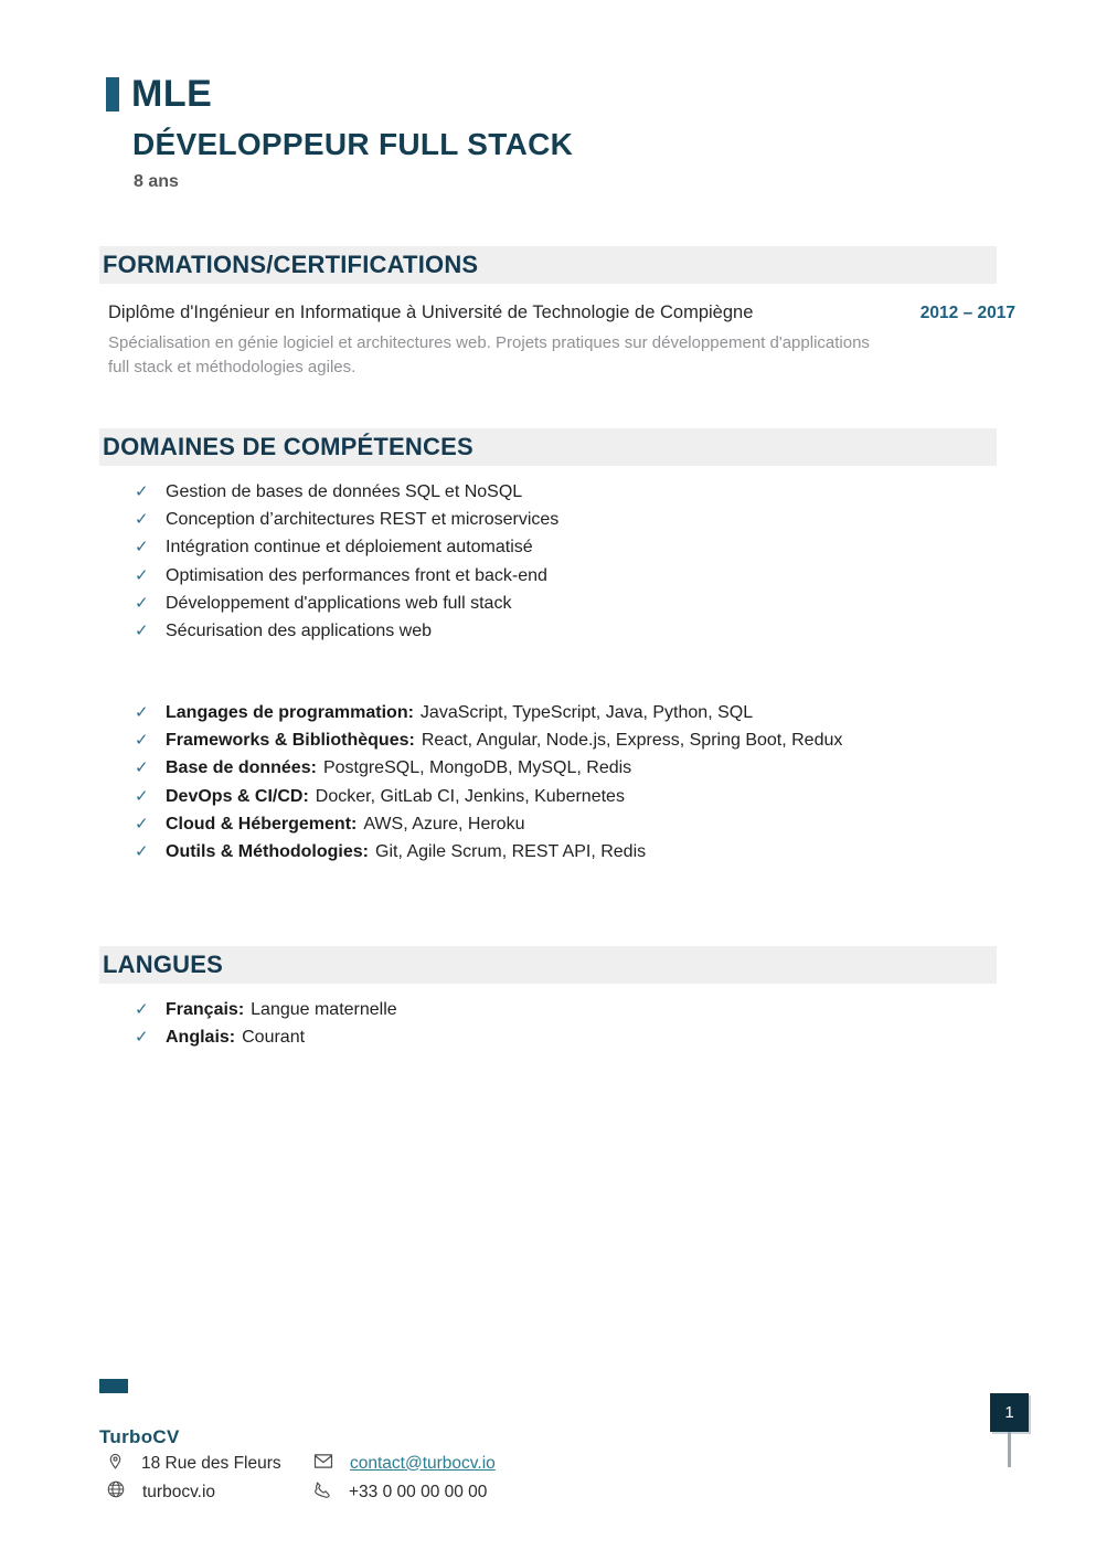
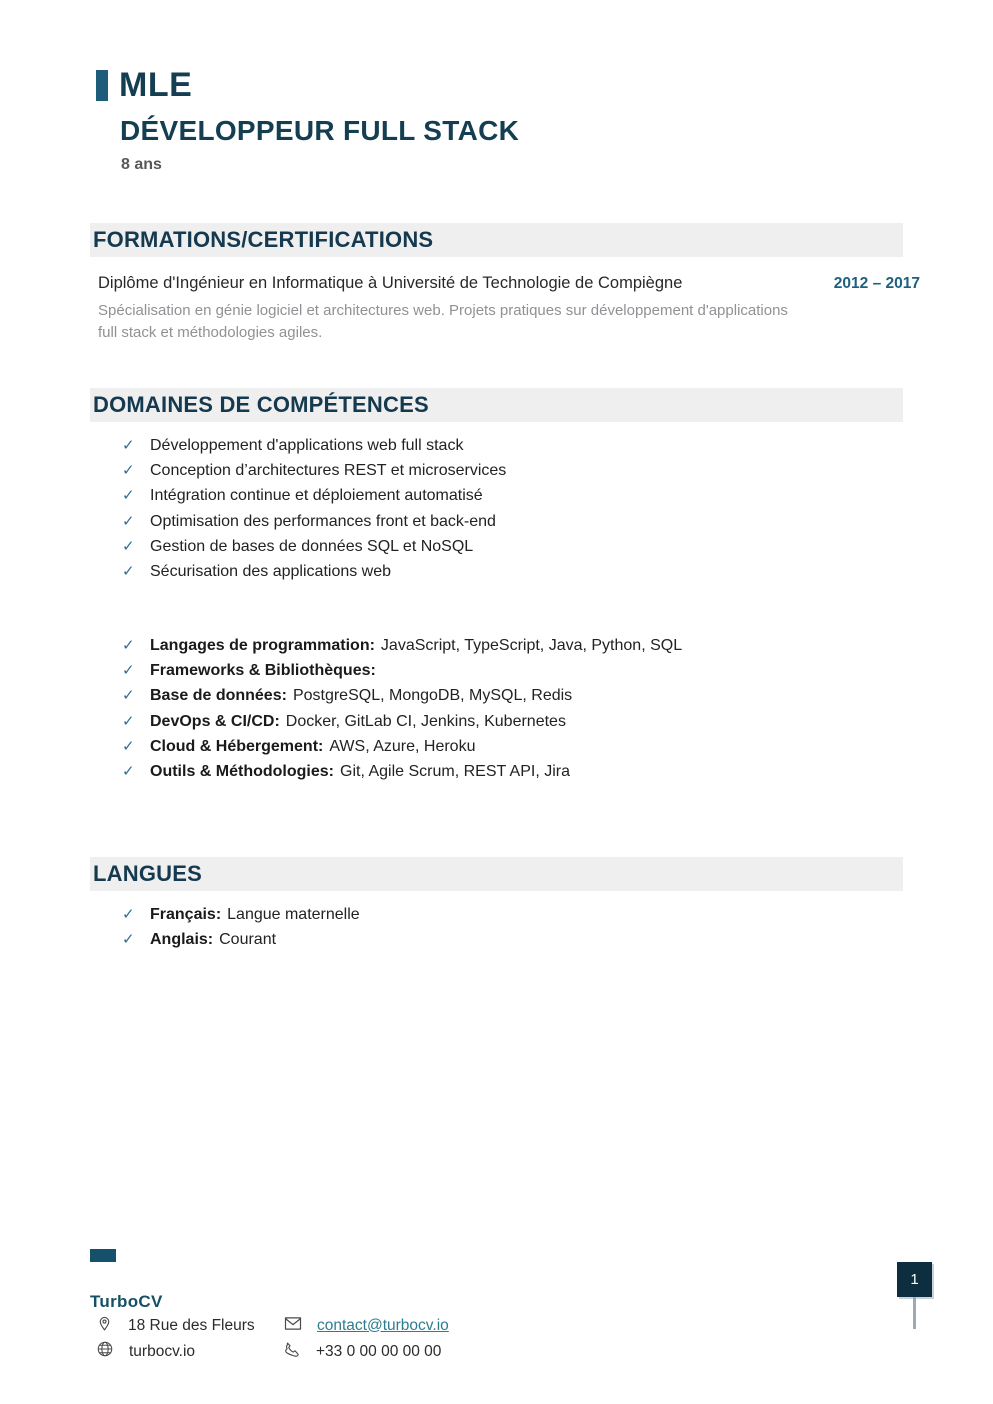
  MLE
  DÉVELOPPEUR FULL STACK
  8 ans
  FORMATIONS/CERTIFICATIONS
  Diplôme d'Ingénieur en Informatique à Université de Technologie de Compiègne
  2012 – 2017
  Spécialisation en génie logiciel et architectures web. Projets pratiques sur développement d'applications full stack et méthodologies agiles.
  DOMAINES DE COMPÉTENCES
  ✓
- Gestion de bases de données SQL et NoSQL
+ Développement d'applications web full stack
  ✓
  Conception d’architectures REST et microservices
  ✓
  Intégration continue et déploiement automatisé
  ✓
  Optimisation des performances front et back-end
  ✓
- Développement d'applications web full stack
+ Gestion de bases de données SQL et NoSQL
  ✓
  Sécurisation des applications web
  ✓
  Langages de programmation:
  JavaScript, TypeScript, Java, Python, SQL
  ✓
  Frameworks & Bibliothèques:
- React, Angular, Node.js, Express, Spring Boot, Redux
  ✓
  Base de données:
  PostgreSQL, MongoDB, MySQL, Redis
  ✓
  DevOps & CI/CD:
  Docker, GitLab CI, Jenkins, Kubernetes
  ✓
  Cloud & Hébergement:
  AWS, Azure, Heroku
  ✓
  Outils & Méthodologies:
- Git, Agile Scrum, REST API, Redis
+ Git, Agile Scrum, REST API, Jira
  LANGUES
  ✓
  Français:
  Langue maternelle
  ✓
  Anglais:
  Courant
  TurboCV
  18 Rue des Fleurs
  contact@turbocv.io
  turbocv.io
  +33 0 00 00 00 00
  1
